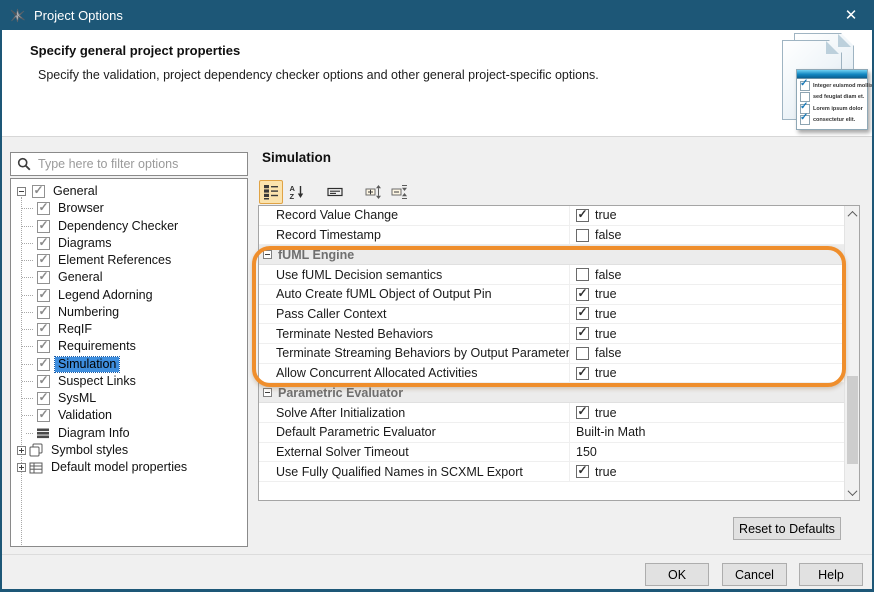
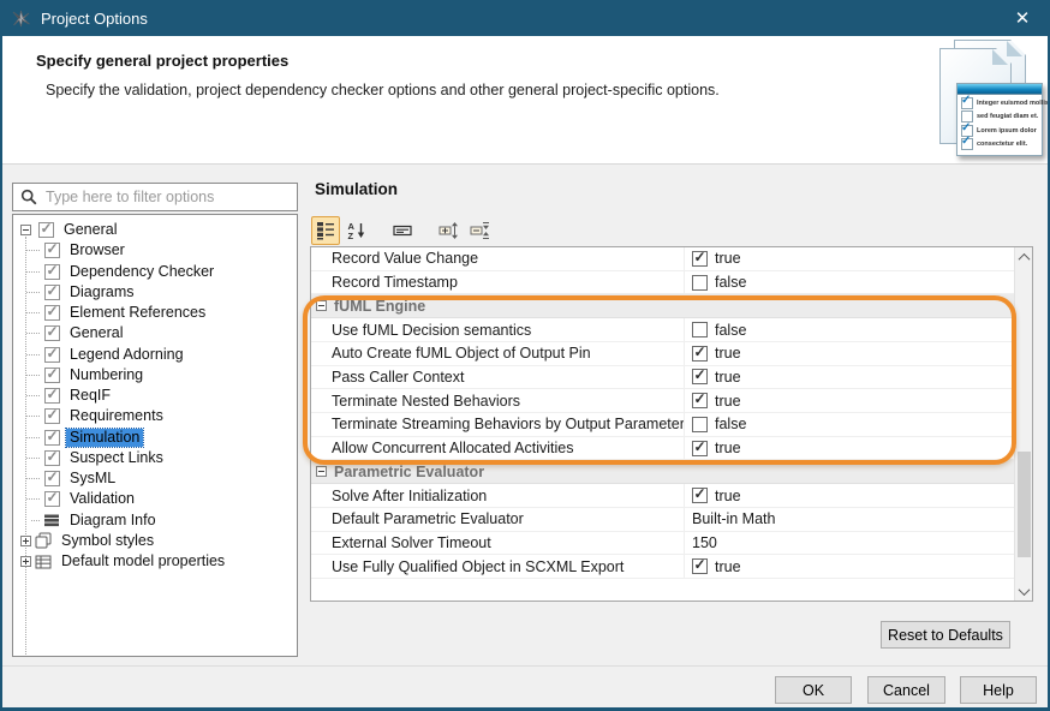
  Project Options
  ✕
  Specify general project properties
  Specify the validation, project dependency checker options and other general project-specific options.
  Type here to filter options
  General
  Browser
  Dependency Checker
  Diagrams
  Element References
  General
  Legend Adorning
  Numbering
  ReqIF
  Requirements
  Simulation
  Suspect Links
  SysML
  Validation
  Diagram Info
  Symbol styles
  Default model properties
  Simulation
  A
  Z
  Record Value Change
  true
  Record Timestamp
  false
  fUML Engine
  Use fUML Decision semantics
  false
  Auto Create fUML Object of Output Pin
  true
  Pass Caller Context
  true
  Terminate Nested Behaviors
  true
  Terminate Streaming Behaviors by Output Parameter
  false
  Allow Concurrent Allocated Activities
  true
  Parametric Evaluator
  Solve After Initialization
  true
  Default Parametric Evaluator
  Built-in Math
  External Solver Timeout
  150
- Use Fully Qualified Names in SCXML Export
+ Use Fully Qualified Object in SCXML Export
  true
  Reset to Defaults
  OK
  Cancel
  Help
